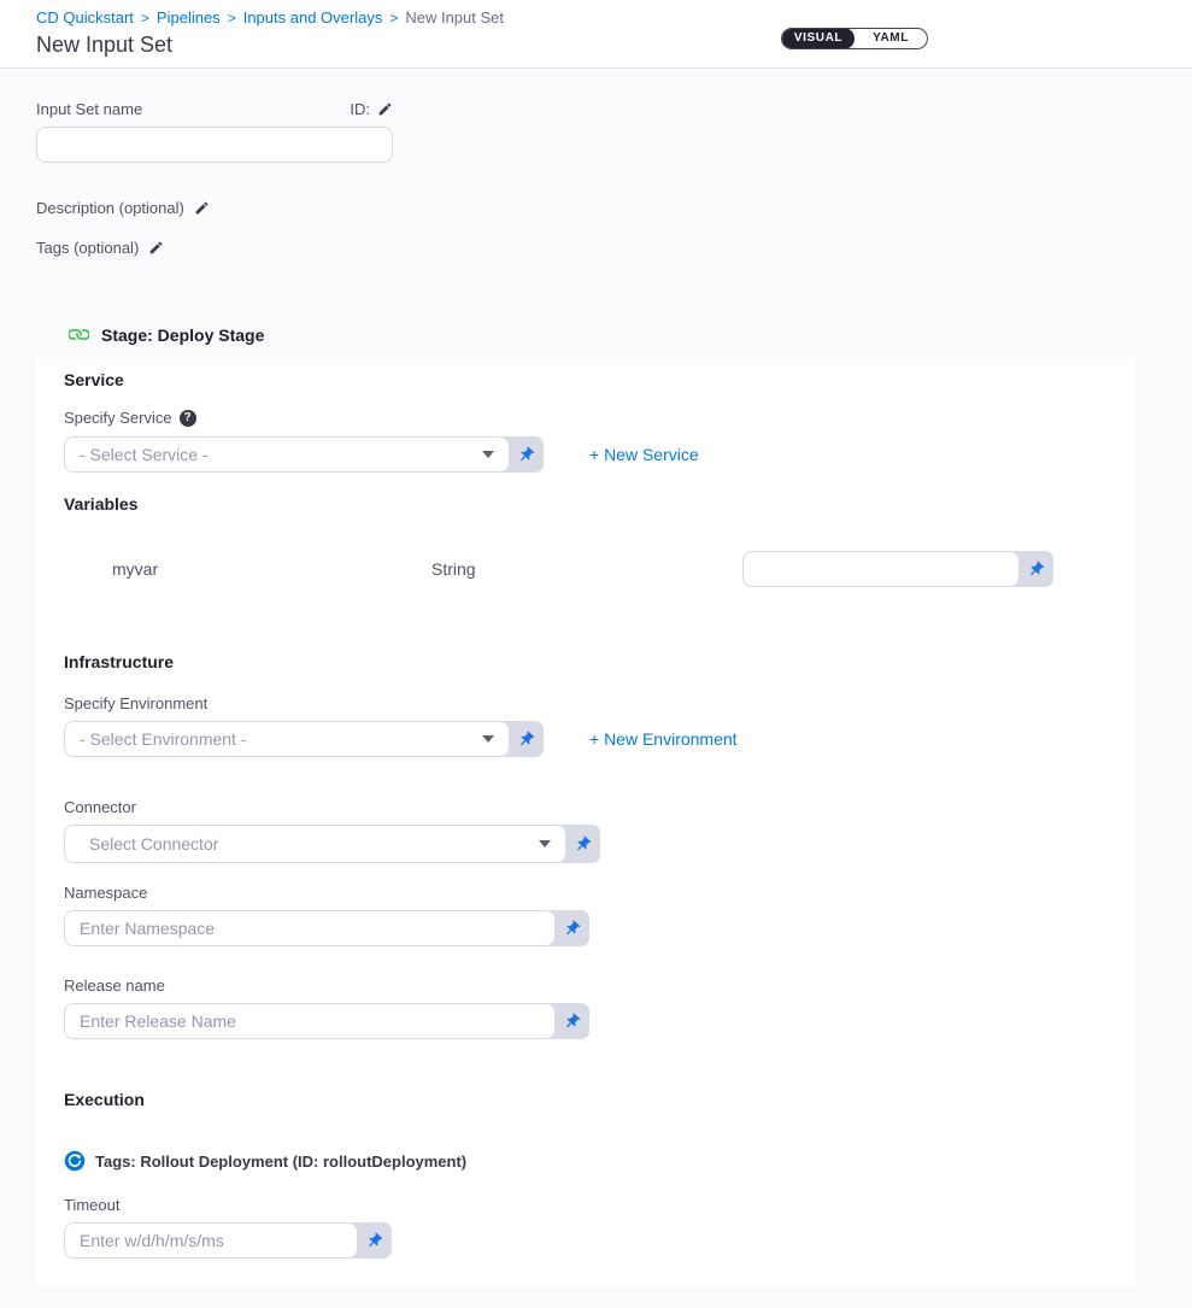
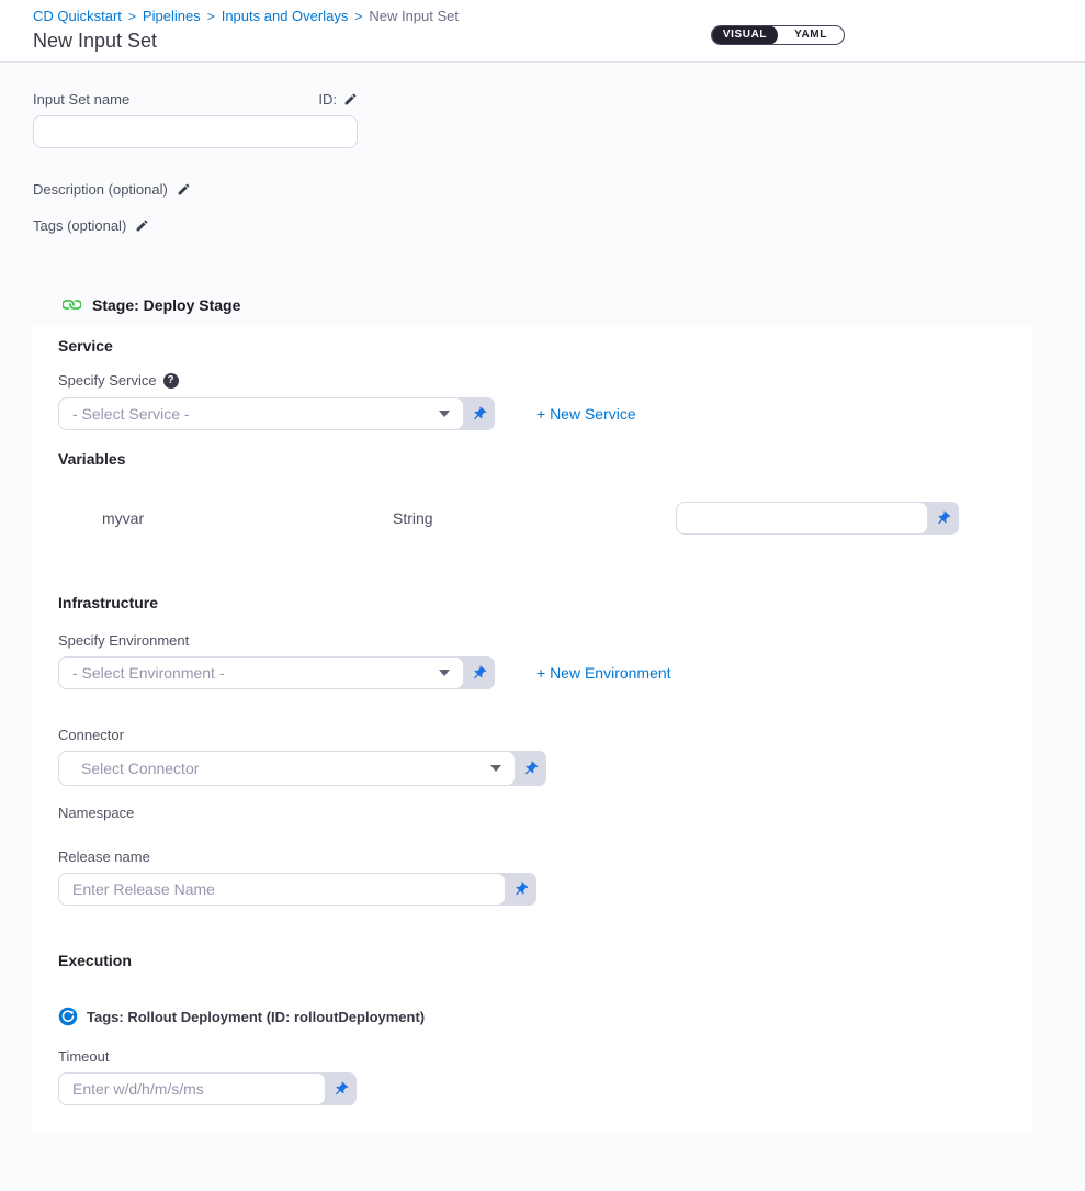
  CD Quickstart > Pipelines > Inputs and Overlays > New Input Set
  New Input Set
  VISUAL
  YAML
  Input Set name
  ID:
  Description (optional)
  Tags (optional)
  Stage: Deploy Stage
  Service
  Specify Service
  ?
  - Select Service -
  + New Service
  Variables
  myvar
  String
  Infrastructure
  Specify Environment
  - Select Environment -
  + New Environment
  Connector
  Select Connector
  Namespace
- Enter Namespace
  Release name
  Enter Release Name
  Execution
  Tags: Rollout Deployment (ID: rolloutDeployment)
  Timeout
  Enter w/d/h/m/s/ms
